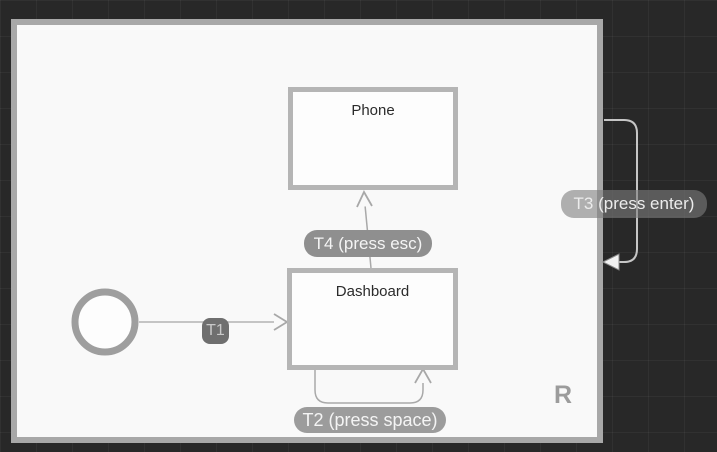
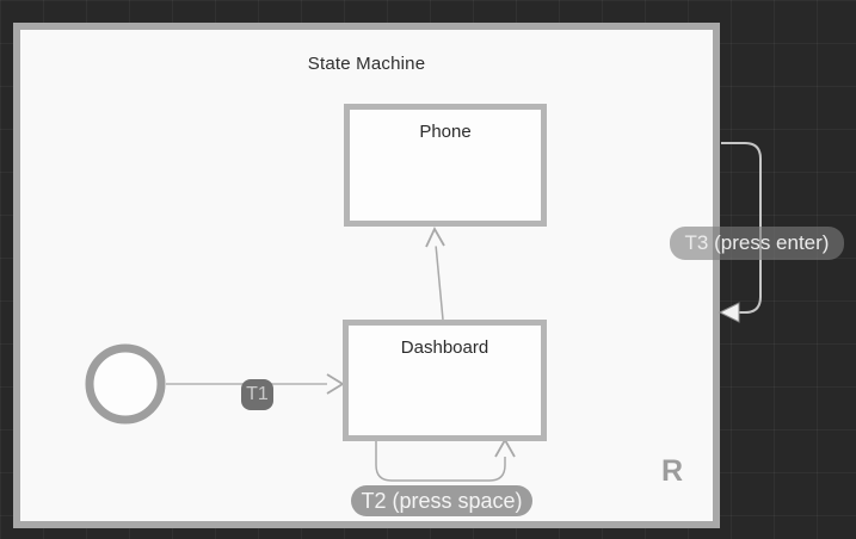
+ State Machine
  Phone
  Dashboard
  T1
- T4 (press esc)
  T2 (press space)
  T3 (press enter)
  R
